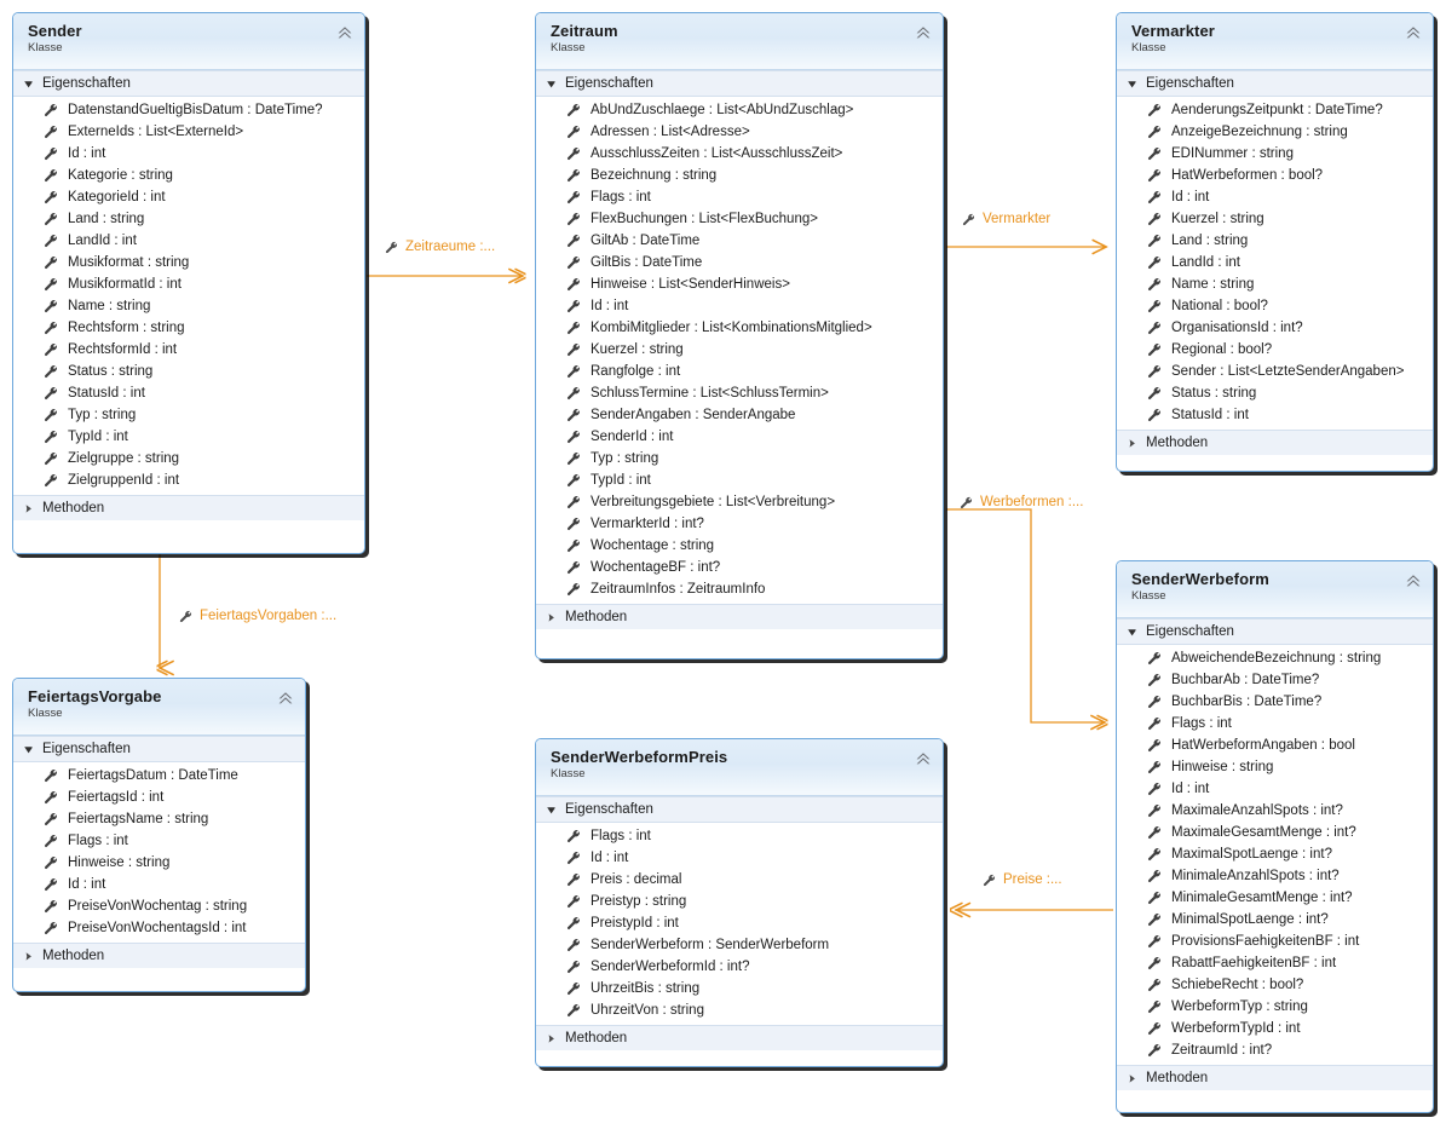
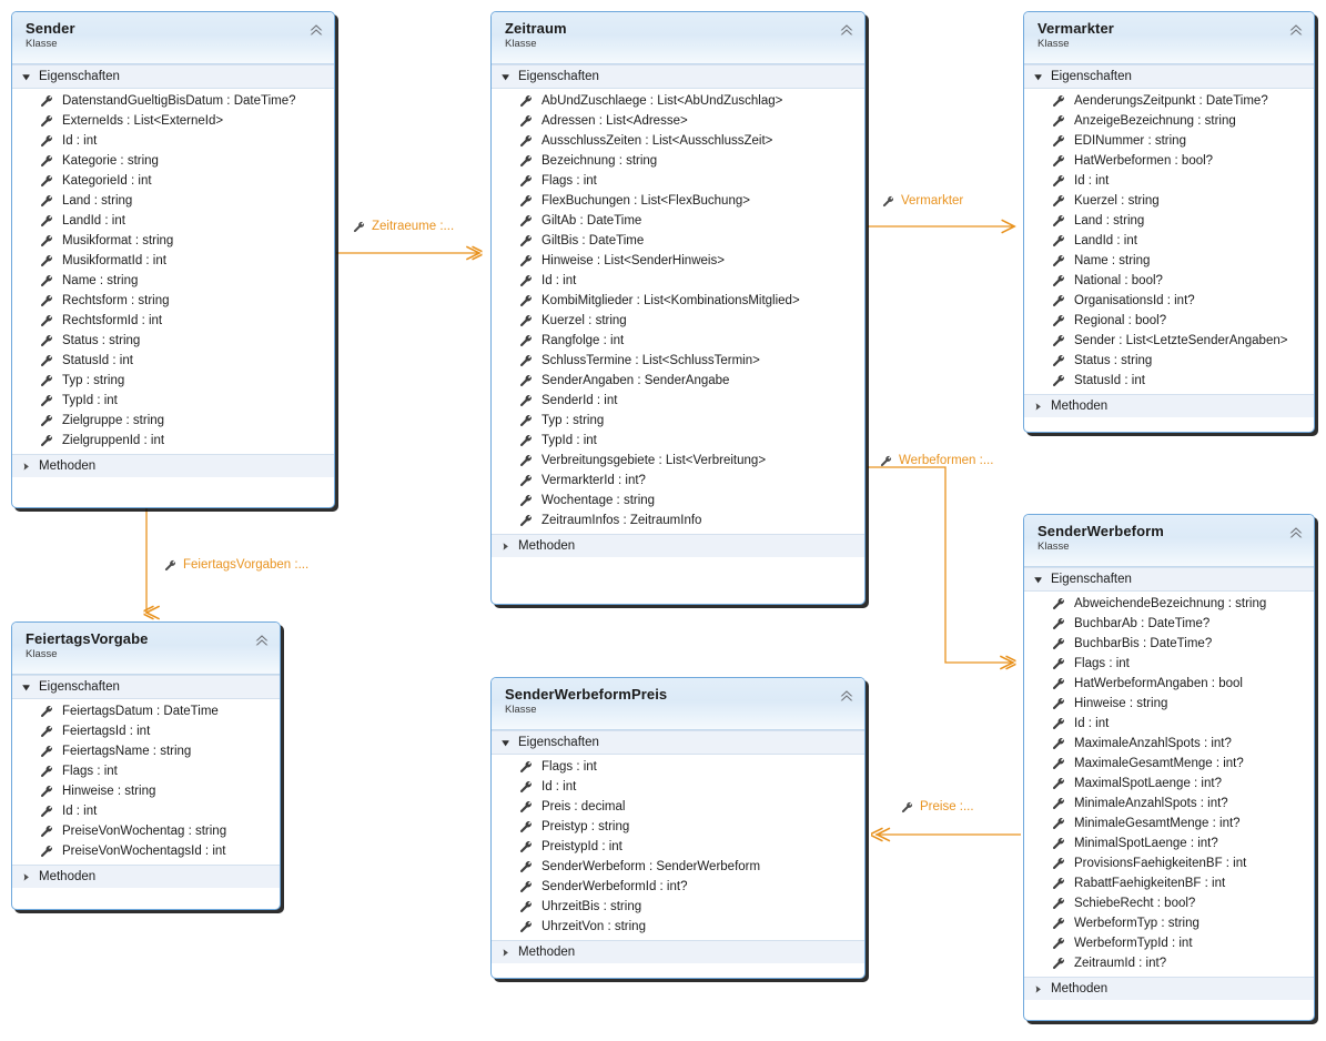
  Zeitraeume :...
  Vermarkter
  Werbeformen :...
  Preise :...
  FeiertagsVorgaben :...
  Sender
  Klasse
  Eigenschaften
  DatenstandGueltigBisDatum : DateTime?
  ExterneIds : List<ExterneId>
  Id : int
  Kategorie : string
  KategorieId : int
  Land : string
  LandId : int
  Musikformat : string
  MusikformatId : int
  Name : string
  Rechtsform : string
  RechtsformId : int
  Status : string
  StatusId : int
  Typ : string
  TypId : int
  Zielgruppe : string
  ZielgruppenId : int
  Methoden
  Zeitraum
  Klasse
  Eigenschaften
  AbUndZuschlaege : List<AbUndZuschlag>
  Adressen : List<Adresse>
  AusschlussZeiten : List<AusschlussZeit>
  Bezeichnung : string
  Flags : int
  FlexBuchungen : List<FlexBuchung>
  GiltAb : DateTime
  GiltBis : DateTime
  Hinweise : List<SenderHinweis>
  Id : int
  KombiMitglieder : List<KombinationsMitglied>
  Kuerzel : string
  Rangfolge : int
  SchlussTermine : List<SchlussTermin>
  SenderAngaben : SenderAngabe
  SenderId : int
  Typ : string
  TypId : int
  Verbreitungsgebiete : List<Verbreitung>
  VermarkterId : int?
  Wochentage : string
- WochentageBF : int?
  ZeitraumInfos : ZeitraumInfo
  Methoden
  Vermarkter
  Klasse
  Eigenschaften
  AenderungsZeitpunkt : DateTime?
  AnzeigeBezeichnung : string
  EDINummer : string
  HatWerbeformen : bool?
  Id : int
  Kuerzel : string
  Land : string
  LandId : int
  Name : string
  National : bool?
  OrganisationsId : int?
  Regional : bool?
  Sender : List<LetzteSenderAngaben>
  Status : string
  StatusId : int
  Methoden
  SenderWerbeform
  Klasse
  Eigenschaften
  AbweichendeBezeichnung : string
  BuchbarAb : DateTime?
  BuchbarBis : DateTime?
  Flags : int
  HatWerbeformAngaben : bool
  Hinweise : string
  Id : int
  MaximaleAnzahlSpots : int?
  MaximaleGesamtMenge : int?
  MaximalSpotLaenge : int?
  MinimaleAnzahlSpots : int?
  MinimaleGesamtMenge : int?
  MinimalSpotLaenge : int?
  ProvisionsFaehigkeitenBF : int
  RabattFaehigkeitenBF : int
  SchiebeRecht : bool?
  WerbeformTyp : string
  WerbeformTypId : int
  ZeitraumId : int?
  Methoden
  FeiertagsVorgabe
  Klasse
  Eigenschaften
  FeiertagsDatum : DateTime
  FeiertagsId : int
  FeiertagsName : string
  Flags : int
  Hinweise : string
  Id : int
  PreiseVonWochentag : string
  PreiseVonWochentagsId : int
  Methoden
  SenderWerbeformPreis
  Klasse
  Eigenschaften
  Flags : int
  Id : int
  Preis : decimal
  Preistyp : string
  PreistypId : int
  SenderWerbeform : SenderWerbeform
  SenderWerbeformId : int?
  UhrzeitBis : string
  UhrzeitVon : string
  Methoden
